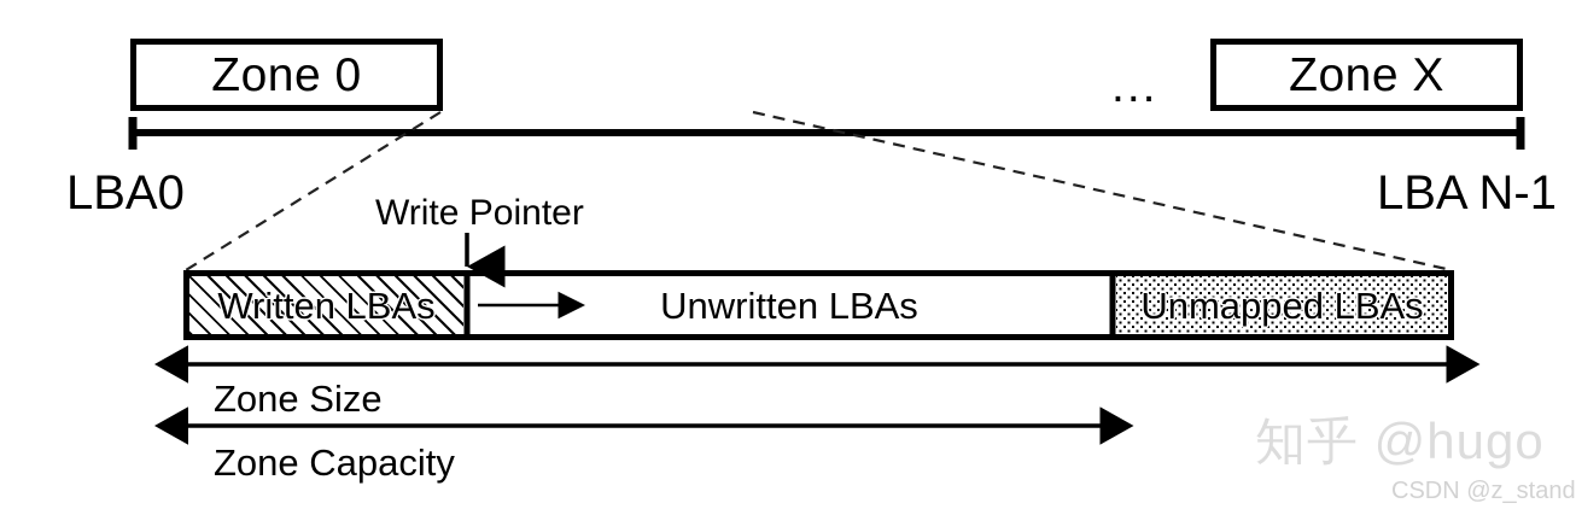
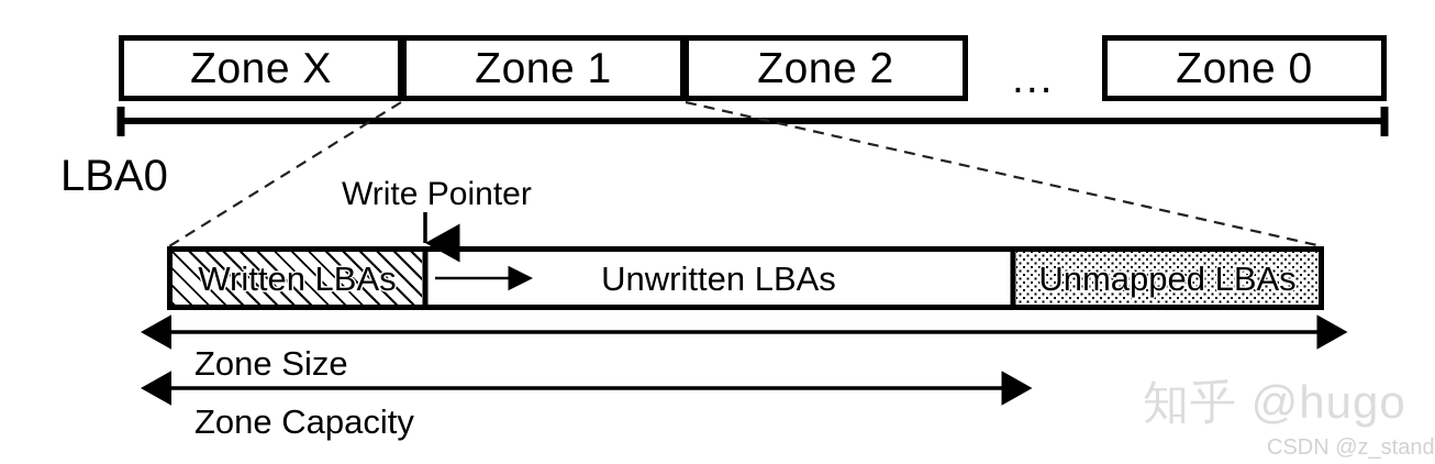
- Zone 0
+ Zone X
+ Zone 1
+ Zone 2
  ...
- Zone X
+ Zone 0
  LBA0
- LBA N-1
  Write Pointer
  Written LBAs
  Unwritten LBAs
  Unmapped LBAs
  Zone Size
  Zone Capacity
  知乎 @hugo
  CSDN @z_stand
